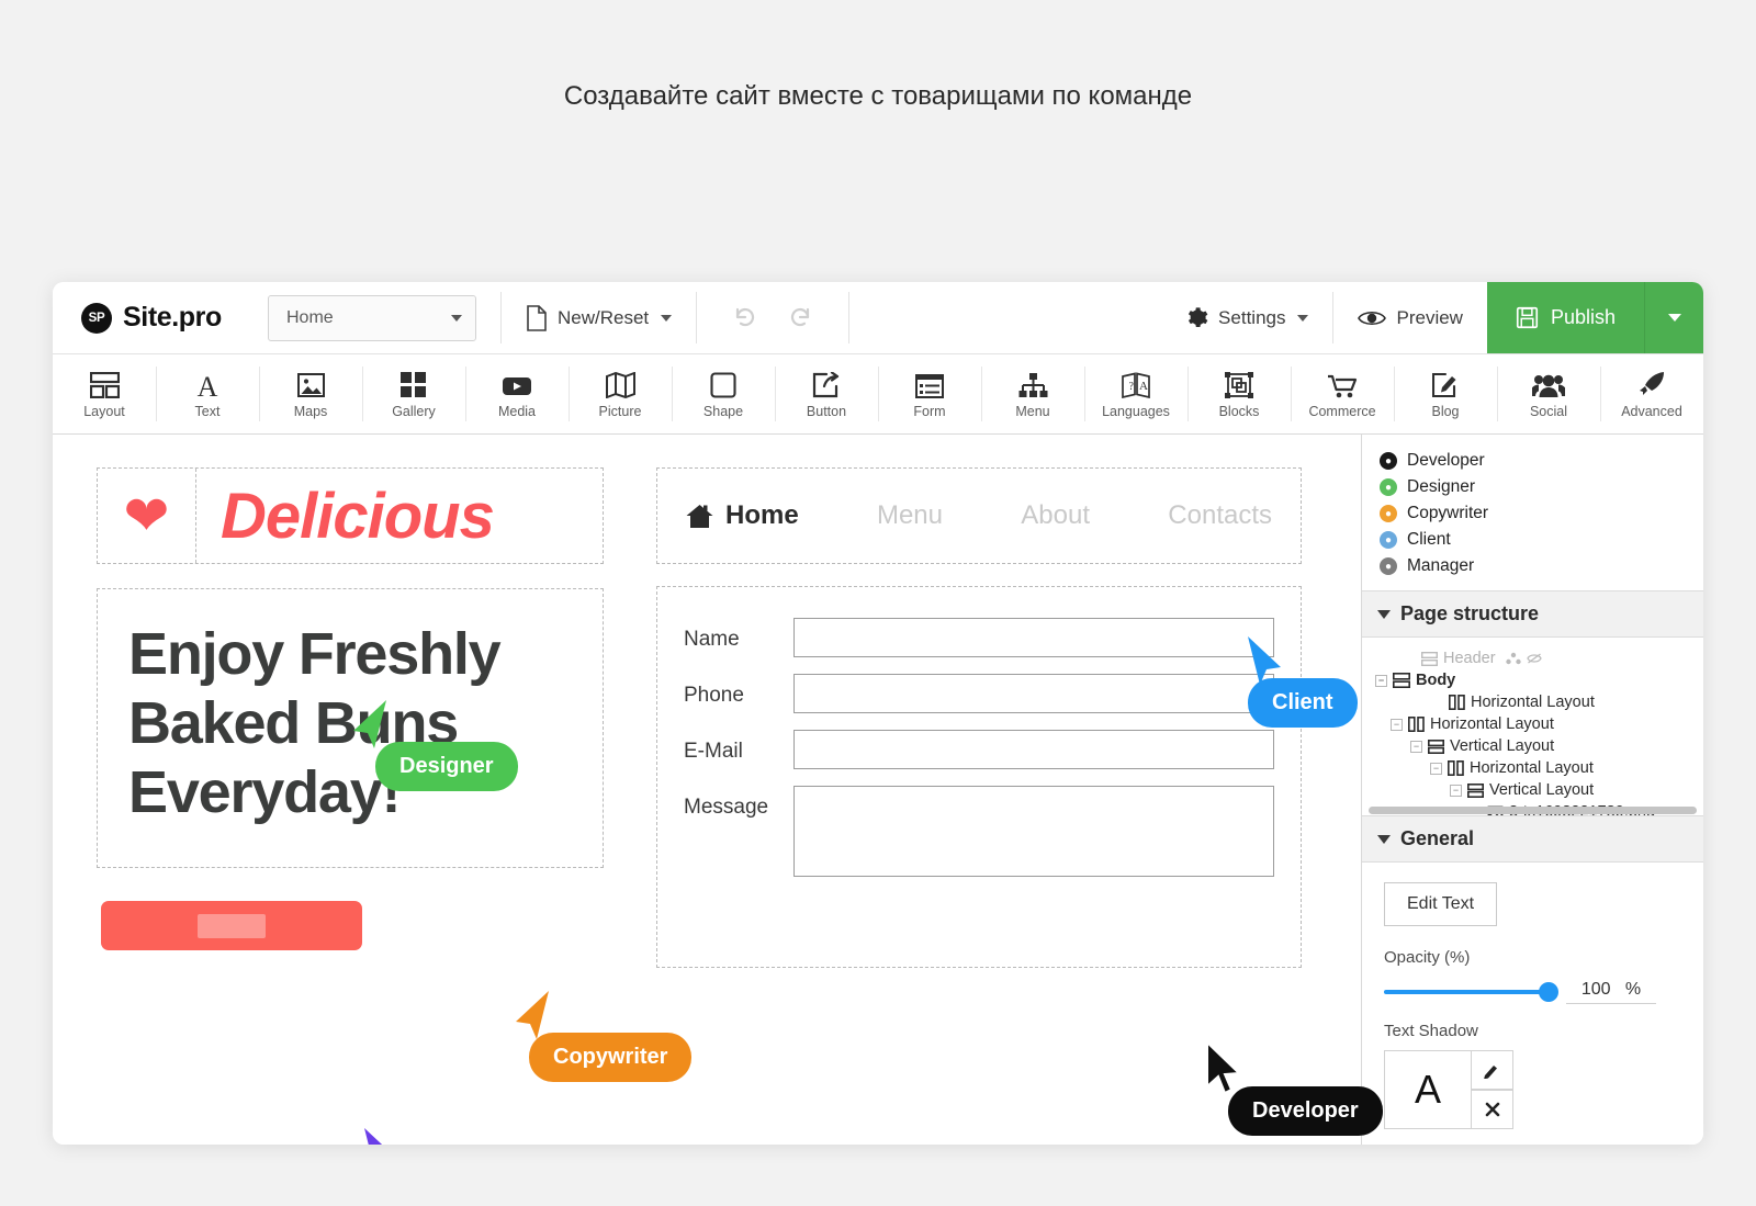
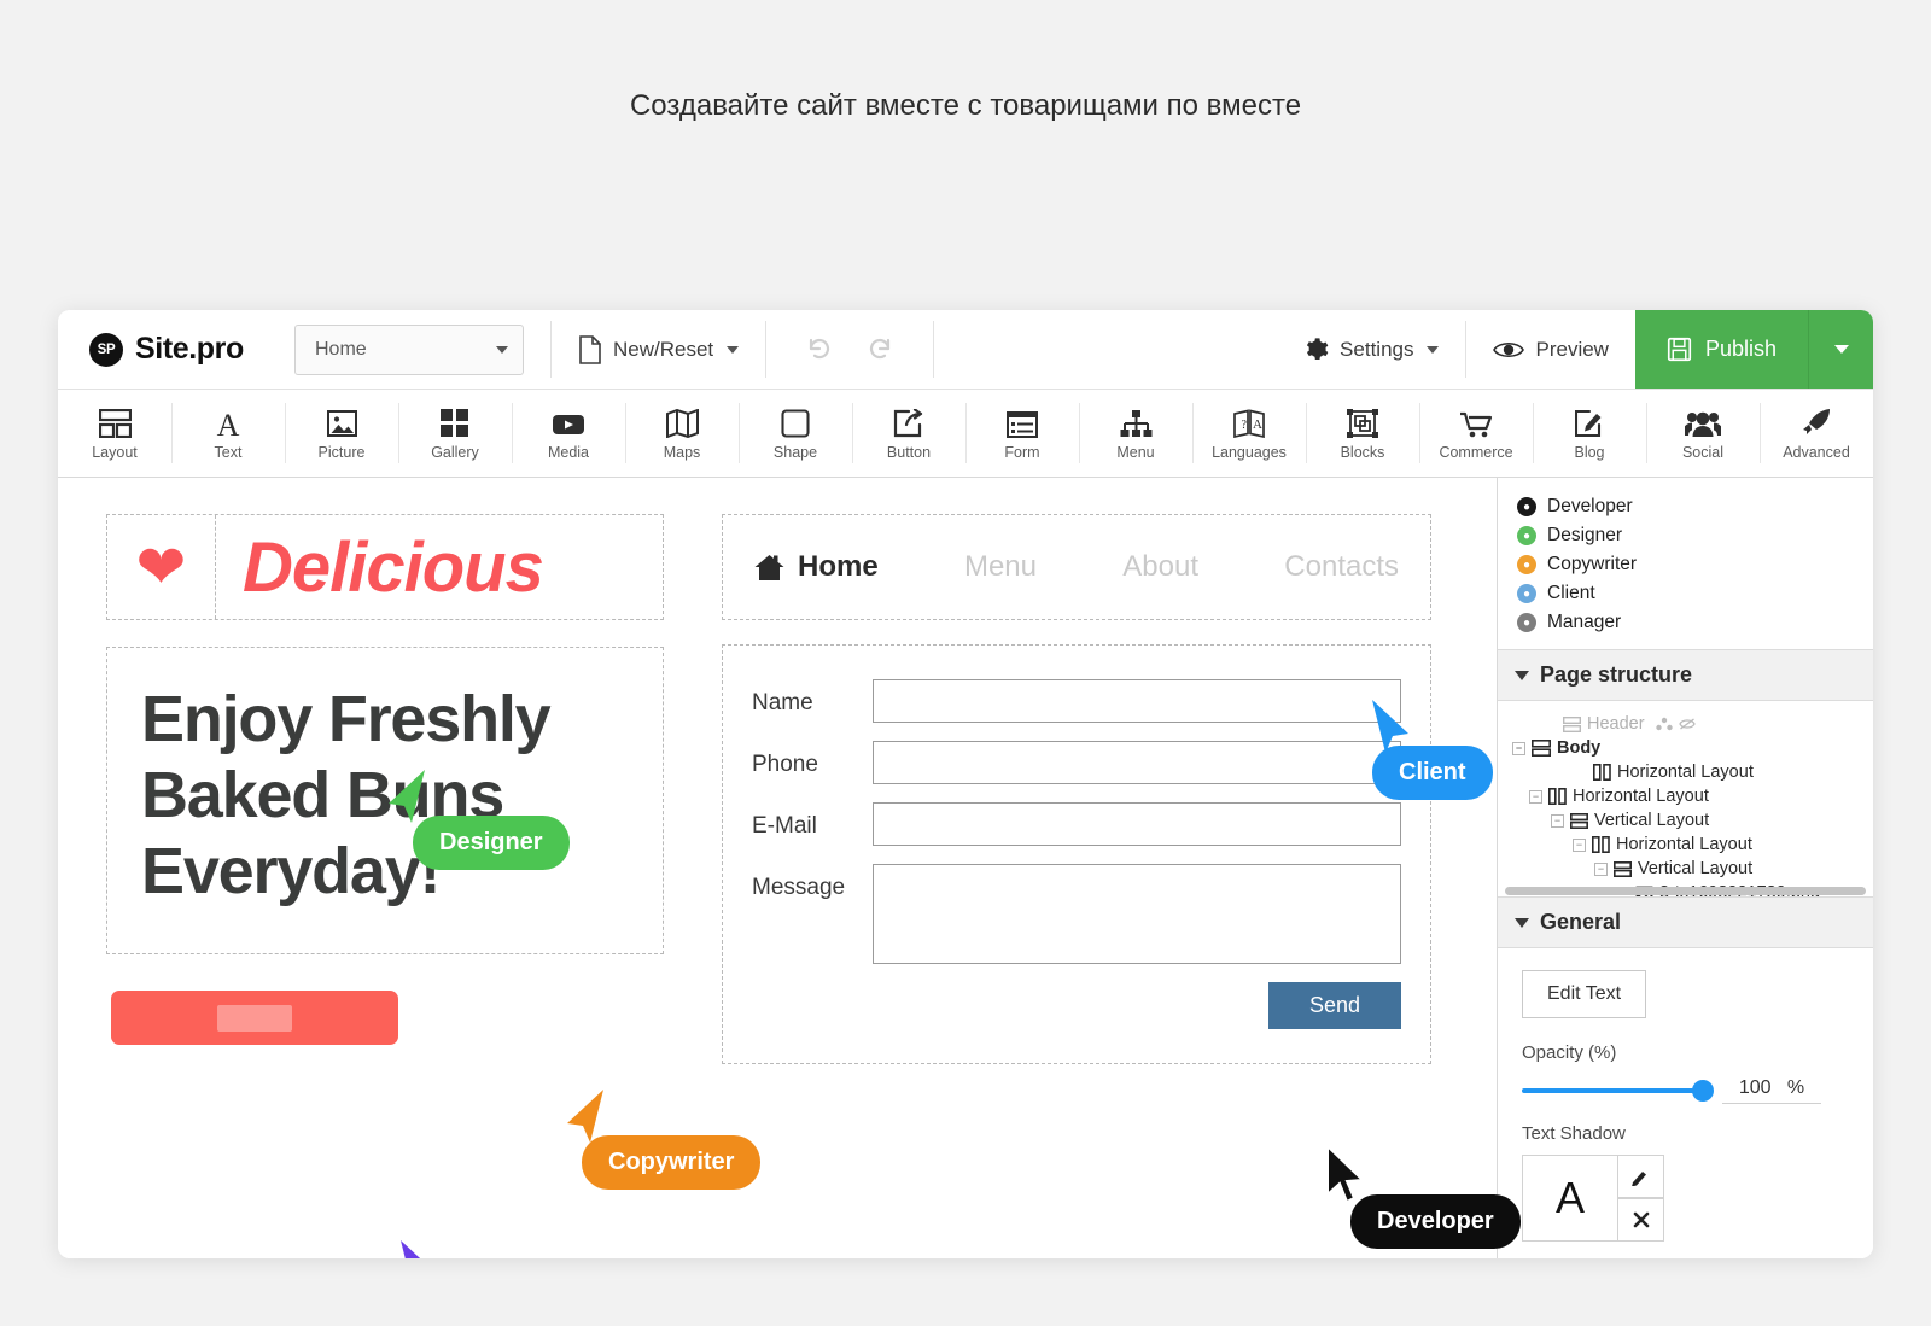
- Создавайте сайт вместе с товарищами по команде
+ Создавайте сайт вместе с товарищами по вместе
  SP
  Site.pro
  Home
  New/Reset
  Settings
  Preview
  Publish
  Layout
  A
  Text
- Maps
+ Picture
  Gallery
  Media
- Picture
+ Maps
  Shape
  Button
  Form
  Menu
  ?
  A
  Languages
  Blocks
  Commerce
  Blog
  Social
  Advanced
  ❤
  Delicious
  Enjoy Freshly
  Baked Bns
  Everyday!
  Home
  Menu
  About
  Contacts
  Name
  Phone
  E-Mail
  Message
+ Send
  Designer
  Client
  Copywriter
  Developer
  ●
  Developer
  ●
  Designer
  ●
  Copywriter
  ●
  Client
  ●
  Manager
  Page structure
  Header
  −
  Body
  Horizontal Layout
  −
  Horizontal Layout
  −
  Vertical Layout
  −
  Horizontal Layout
  −
  Vertical Layout
  General
  Edit Text
  Opacity (%)
  100 %
  Text Shadow
  A
